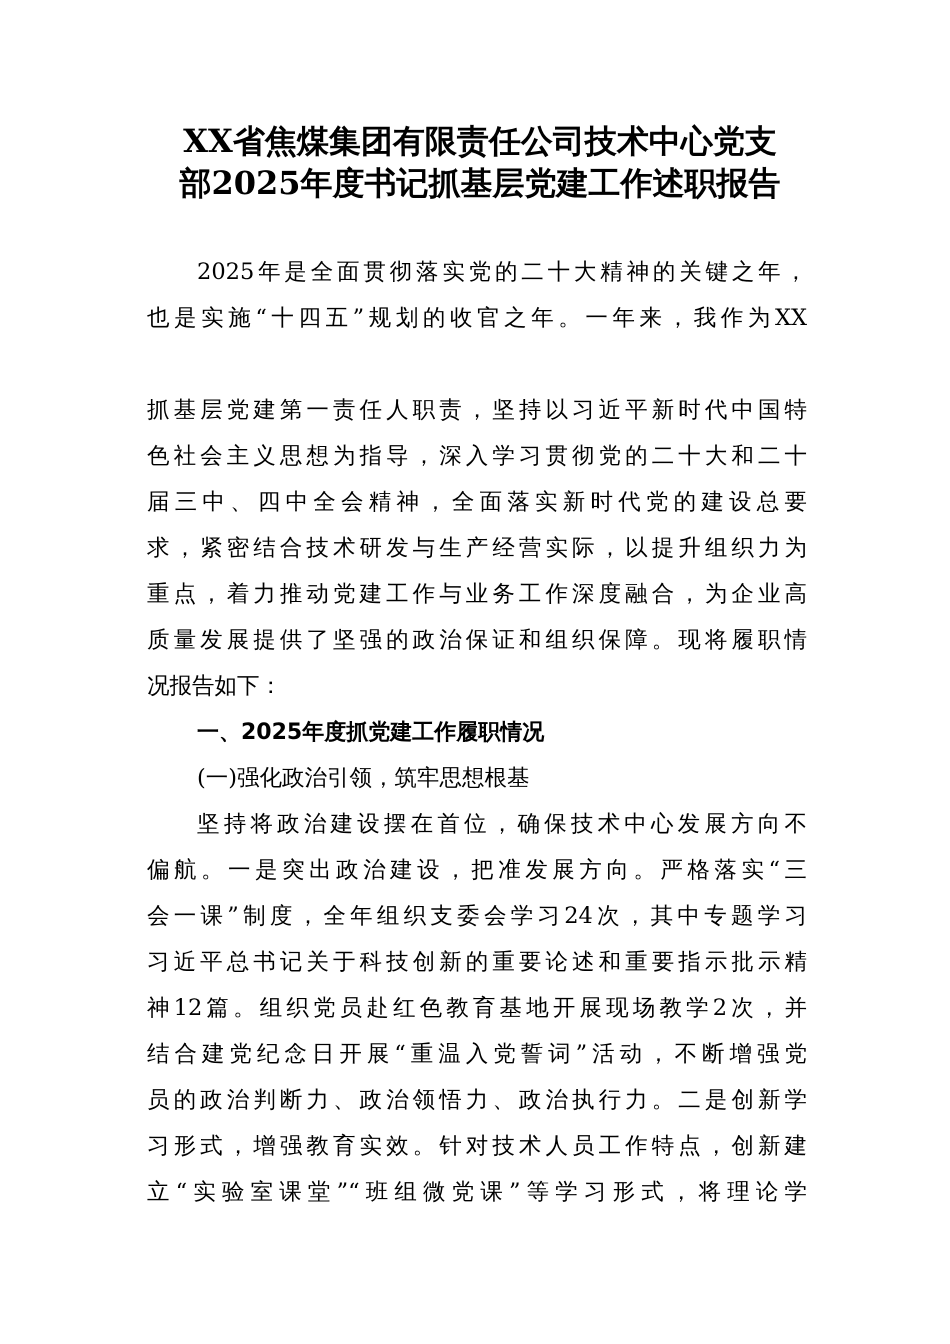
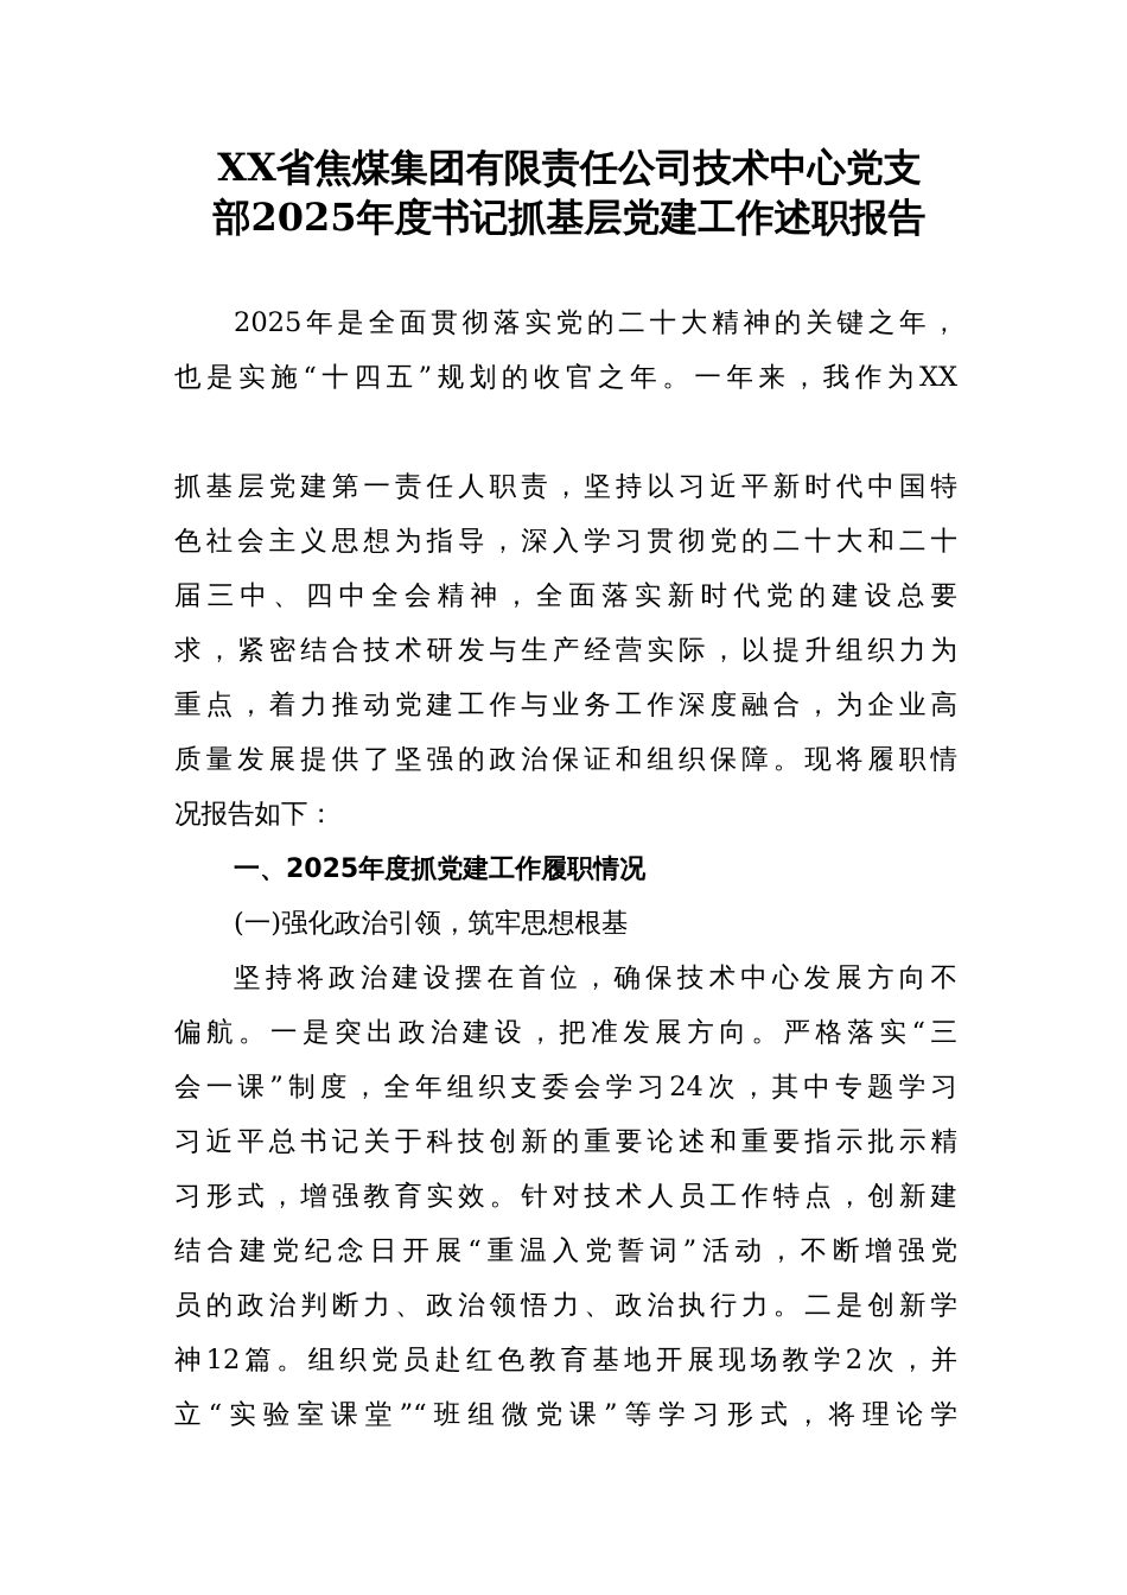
  XX省焦煤集团有限责任公司技术中心党支
  部2025年度书记抓基层党建工作述职报告
  2025年是全面贯彻落实党的二十大精神的关键之年，
  也是实施“十四五”规划的收官之年。一年来，我作为XX
  抓基层党建第一责任人职责，坚持以习近平新时代中国特
  色社会主义思想为指导，深入学习贯彻党的二十大和二十
  届三中、四中全会精神，全面落实新时代党的建设总要
  求，紧密结合技术研发与生产经营实际，以提升组织力为
  重点，着力推动党建工作与业务工作深度融合，为企业高
  质量发展提供了坚强的政治保证和组织保障。现将履职情
  况报告如下：
  一、2025年度抓党建工作履职情况
  (一)强化政治引领，筑牢思想根基
  坚持将政治建设摆在首位，确保技术中心发展方向不
  偏航。一是突出政治建设，把准发展方向。严格落实“三
  会一课”制度，全年组织支委会学习24次，其中专题学习
  习近平总书记关于科技创新的重要论述和重要指示批示精
- 神12篇。组织党员赴红色教育基地开展现场教学2次，并
+ 习形式，增强教育实效。针对技术人员工作特点，创新建
  结合建党纪念日开展“重温入党誓词”活动，不断增强党
  员的政治判断力、政治领悟力、政治执行力。二是创新学
- 习形式，增强教育实效。针对技术人员工作特点，创新建
+ 神12篇。组织党员赴红色教育基地开展现场教学2次，并
  立“实验室课堂”“班组微党课”等学习形式，将理论学
